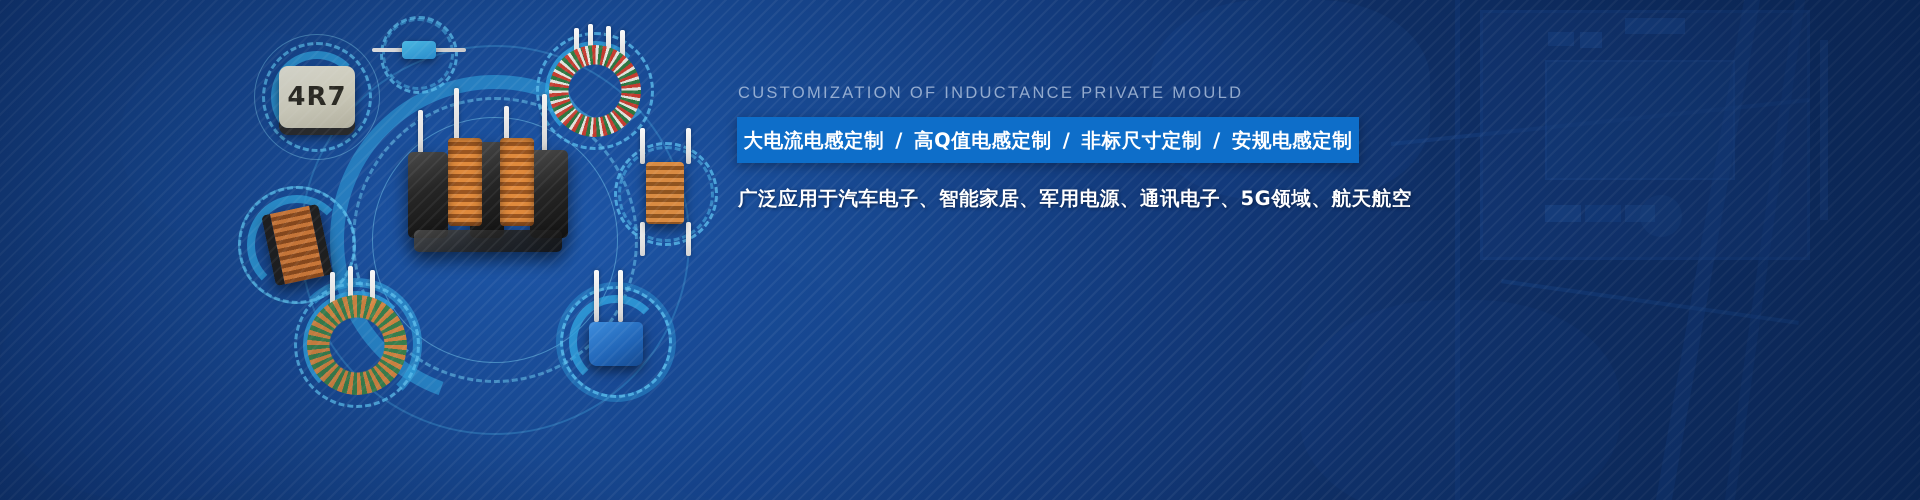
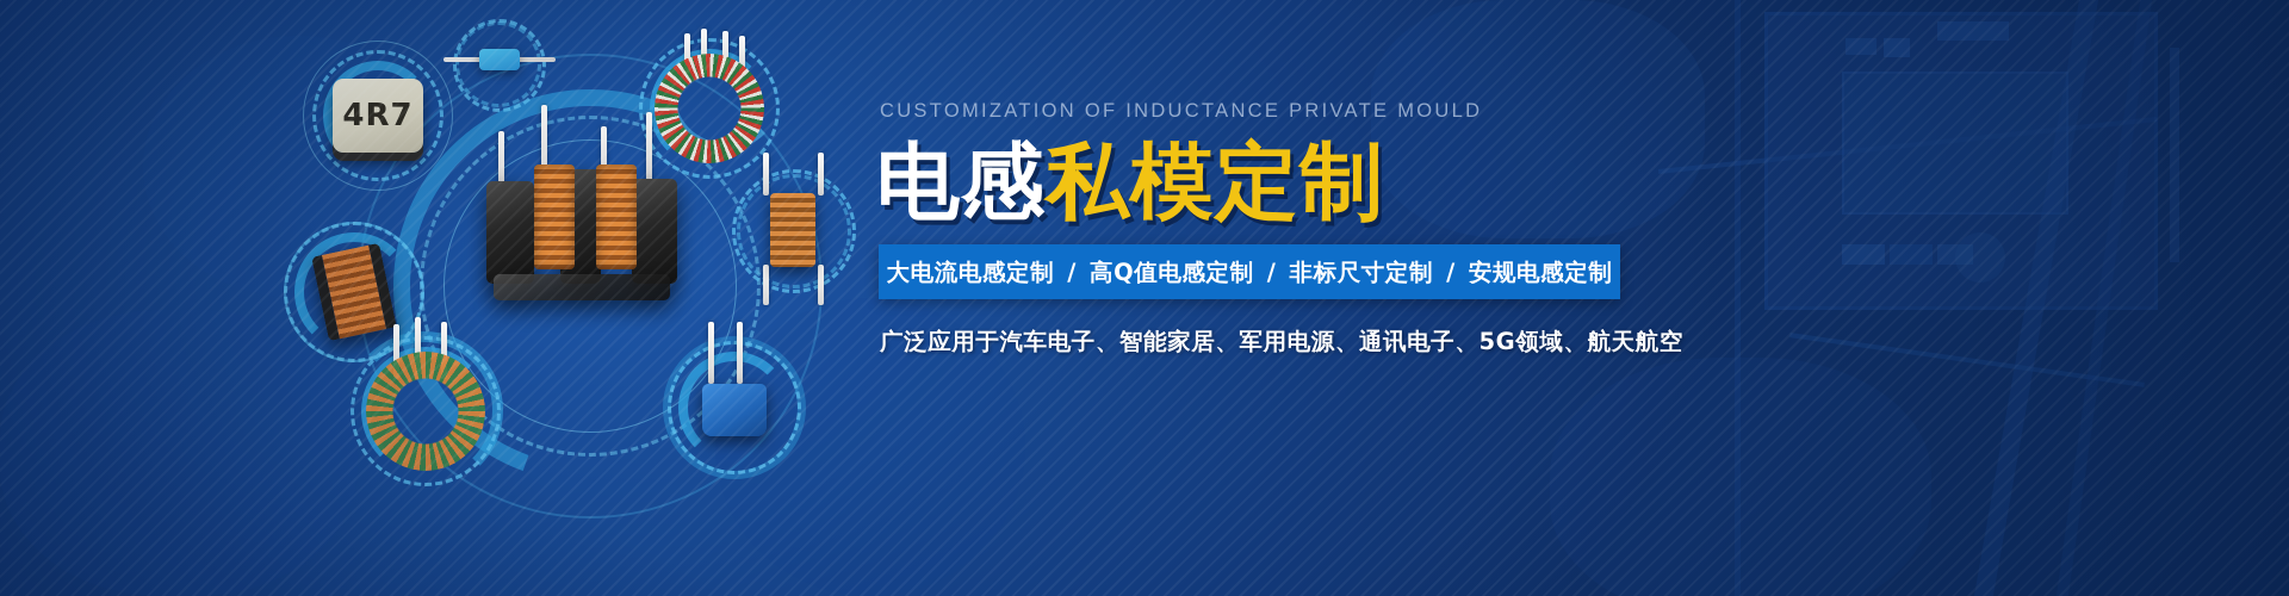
  CUSTOMIZATION OF INDUCTANCE PRIVATE MOULD
+ 电感私模定制
  大电流电感定制
  /
  高Q值电感定制
  /
  非标尺寸定制
  /
  安规电感定制
  广泛应用于汽车电子、智能家居、军用电源、通讯电子、5G领域、航天航空
